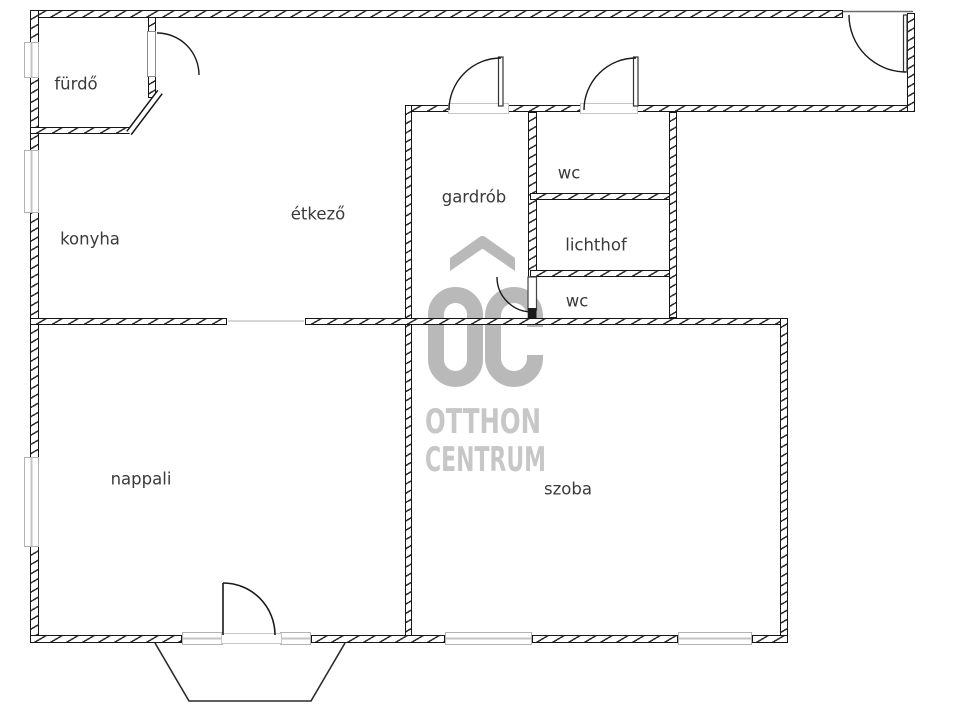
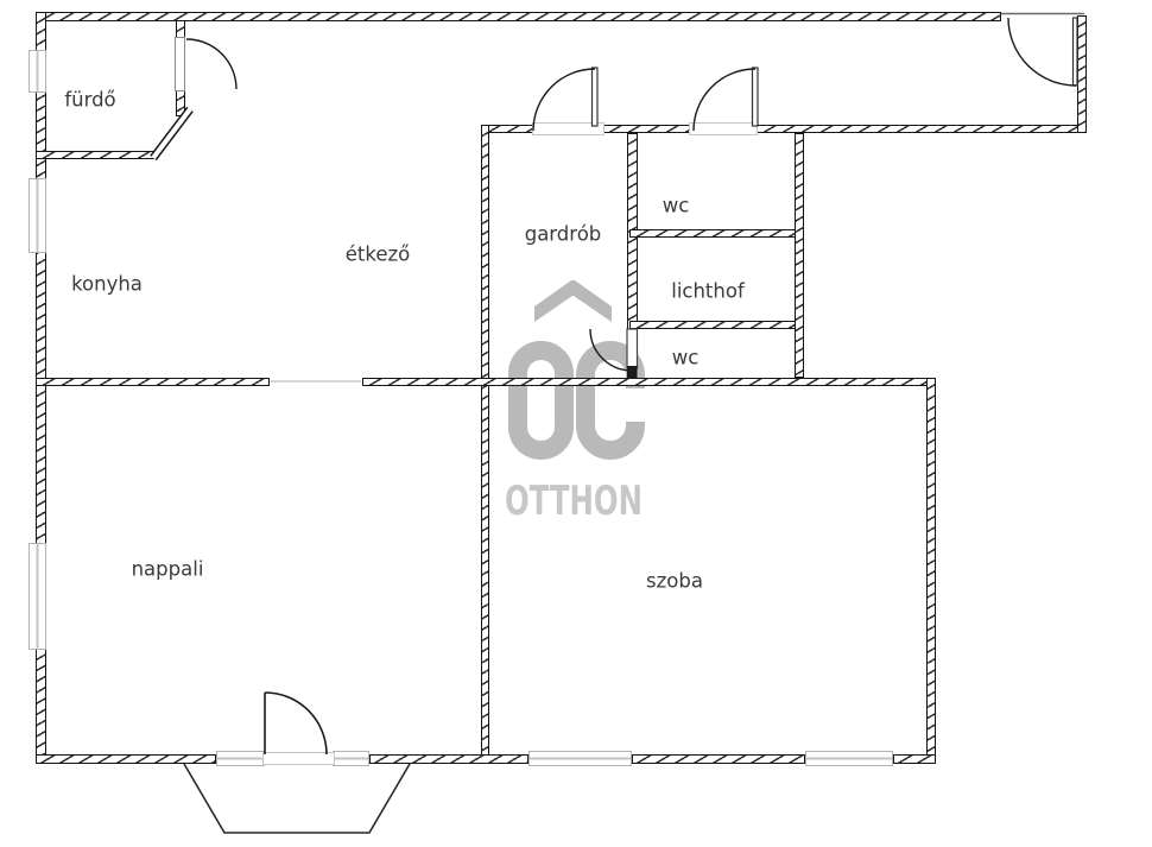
  OTTHON
- CENTRUM
  fürdő
  konyha
  étkező
  gardrób
  wc
  lichthof
  wc
  nappali
  szoba
